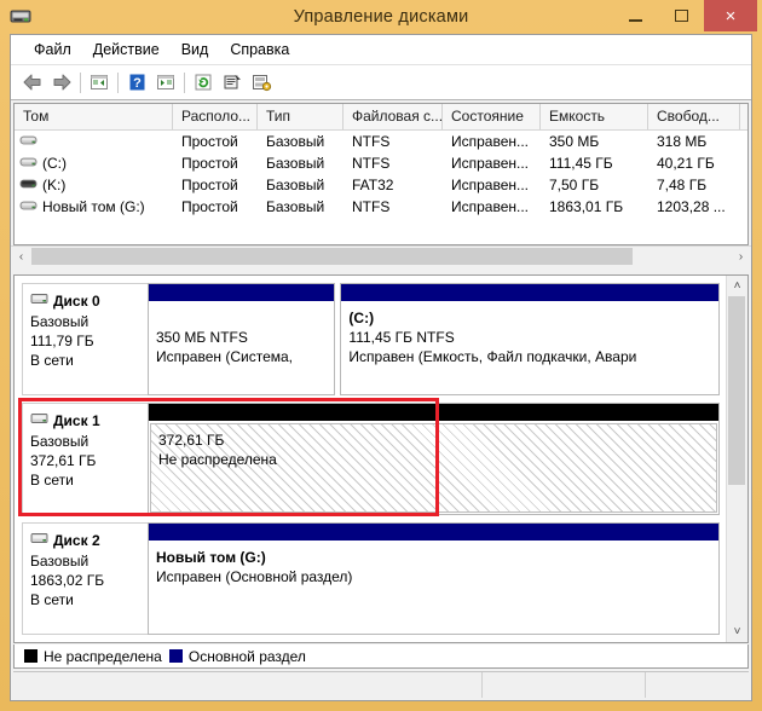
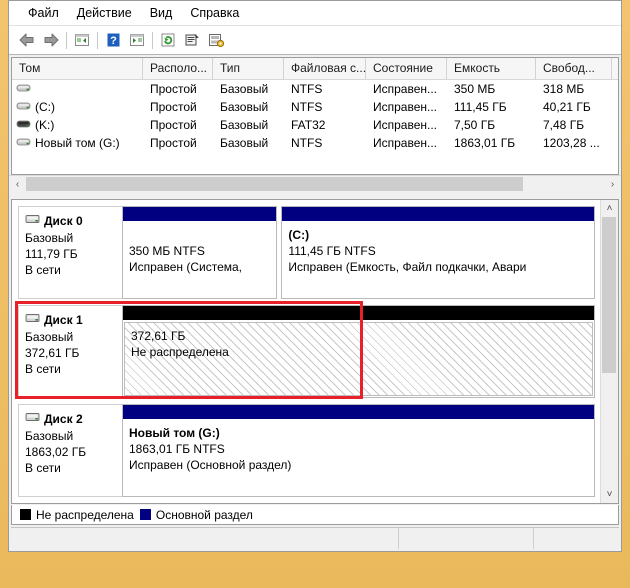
- Управление дисками
- ×
  Файл
  Действие
  Вид
  Справка
  ?
  Том
  Располо...
  Тип
  Файловая с...
  Состояние
  Емкость
  Свобод...
  Простой
  Базовый
  NTFS
  Исправен...
  350 МБ
  318 МБ
  (C:)
  Простой
  Базовый
  NTFS
  Исправен...
  111,45 ГБ
  40,21 ГБ
  (K:)
  Простой
  Базовый
  FAT32
  Исправен...
  7,50 ГБ
  7,48 ГБ
  Новый том (G:)
  Простой
  Базовый
  NTFS
  Исправен...
  1863,01 ГБ
  1203,28 ...
  ‹
  ›
  Диск 0
  Базовый
  111,79 ГБ
  В сети
  350 МБ NTFS
  Исправен (Система,
  (C:)
  111,45 ГБ NTFS
  Исправен (Емкость, Файл подкачки, Авари
  Диск 1
  Базовый
  372,61 ГБ
  В сети
  372,61 ГБ
  Не распределена
  Диск 2
  Базовый
  1863,02 ГБ
  В сети
  Новый том (G:)
+ 1863,01 ГБ NTFS
  Исправен (Основной раздел)
  ˄
  ˅
  Не распределена
  Основной раздел
